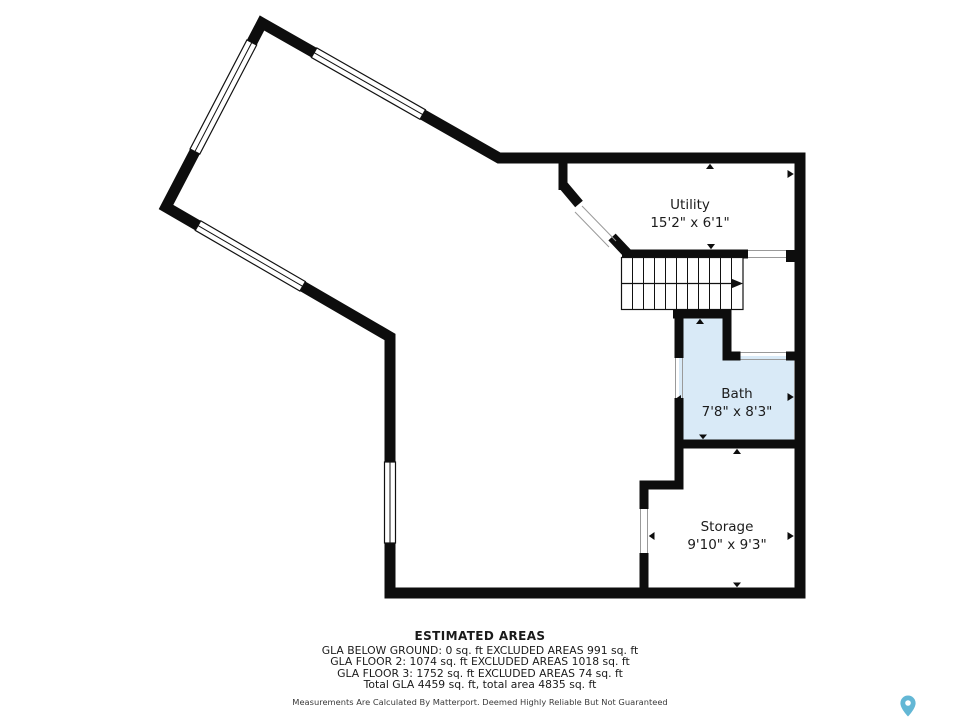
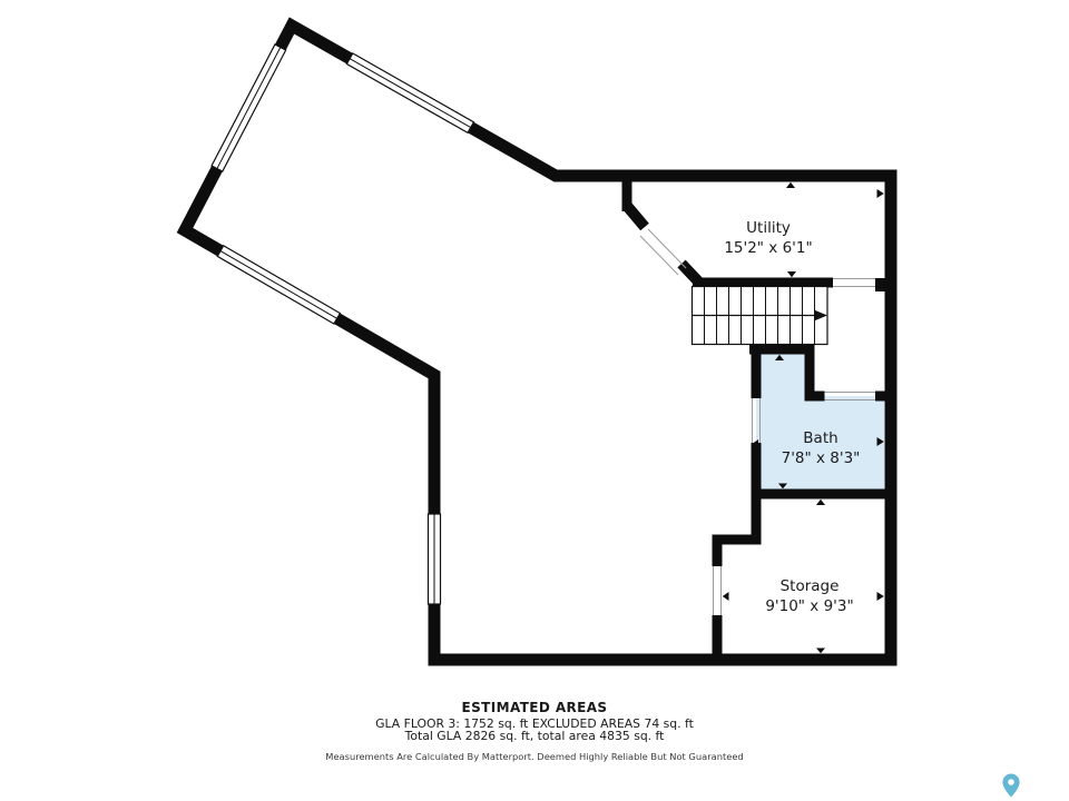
  Utility
  15'2" x 6'1"
  Bath
  7'8" x 8'3"
  Storage
  9'10" x 9'3"
  ESTIMATED AREAS
- GLA BELOW GROUND: 0 sq. ft EXCLUDED AREAS 991 sq. ft
- GLA FLOOR 2: 1074 sq. ft EXCLUDED AREAS 1018 sq. ft
  GLA FLOOR 3: 1752 sq. ft EXCLUDED AREAS 74 sq. ft
- Total GLA 4459 sq. ft, total area 4835 sq. ft
+ Total GLA 2826 sq. ft, total area 4835 sq. ft
  Measurements Are Calculated By Matterport. Deemed Highly Reliable But Not Guaranteed
